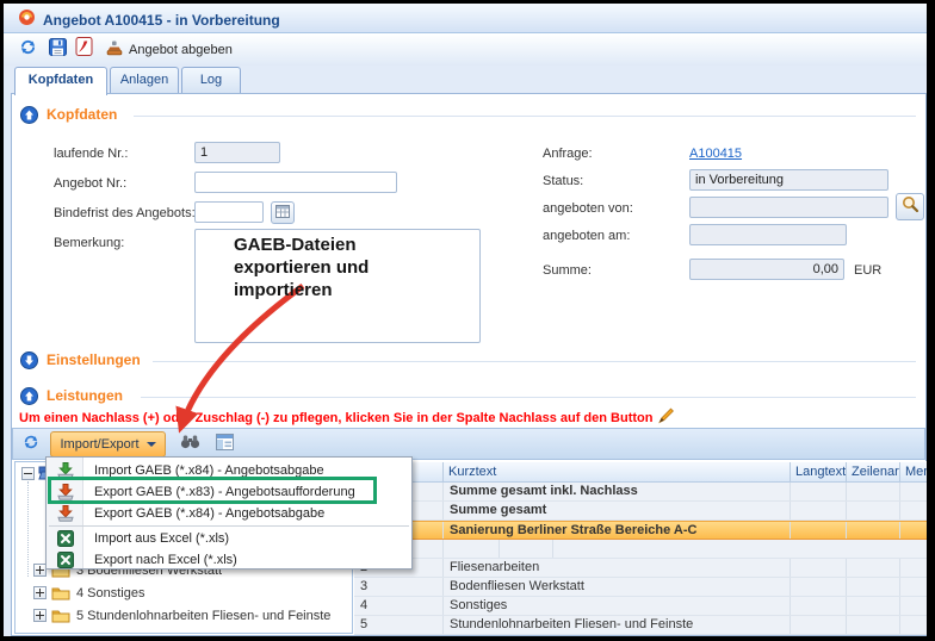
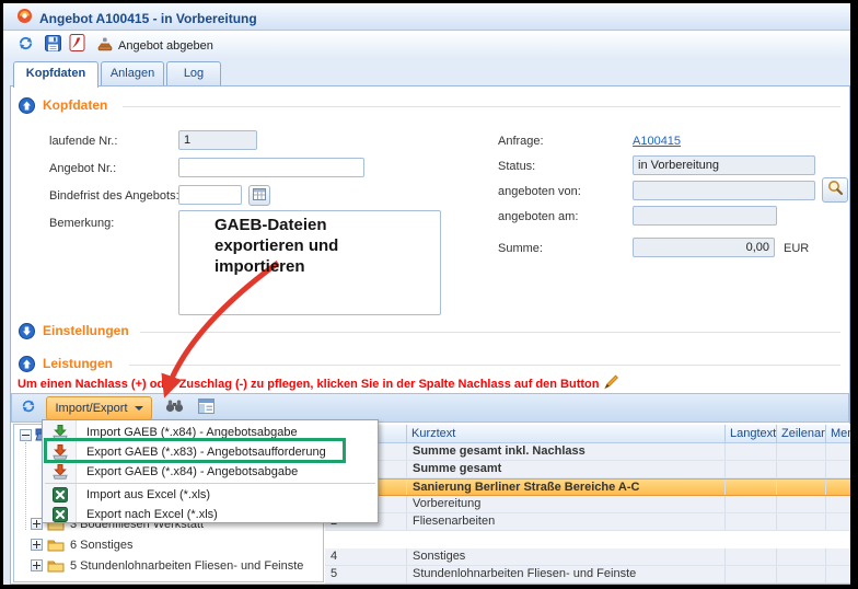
  Angebot A100415 - in Vorbereitung
  Angebot abgeben
  Kopfdaten
  Anlagen
  Log
  Kopfdaten
  laufende Nr.:
  1
  Angebot Nr.:
  Bindefrist des Angebots
  Bemerkung:
  Anfrage:
  A100415
  Status:
  in Vorbereitung
  angeboten von:
  angeboten am:
  Summe:
  0,00
  EUR
  Einstellungen
  Leistungen
  Um einen Nachlass (+) odr Zuschlag (-) zu pflegen, klicken Sie in der Spalte Nachlass auf den Button
  Import/Export
  3 Bodenfliesen Werkstatt
- 4 Sonstiges
+ 6 Sonstiges
  5 Stundenlohnarbeiten Fliesen- und Feinste
  Kurztext
  Langtext
  Zeilenar
  Summe gesamt inkl. Nachlass
  Summe gesamt
  Sanierung Berliner Straße Bereiche A-C
+ Vorbereitung
  Fliesenarbeiten
- 3
- Bodenfliesen Werkstatt
  4
  Sonstiges
  5
  Stundenlohnarbeiten Fliesen- und Feinste
  Import GAEB (*.x84) - Angebotsabgabe
  Export GAEB (*.x83) - Angebotsaufforderung
  Export GAEB (*.x84) - Angebotsabgabe
  Import aus Excel (*.xls)
  Export nach Excel (*.xls)
  GAEB-Dateien exportieren und importieren
